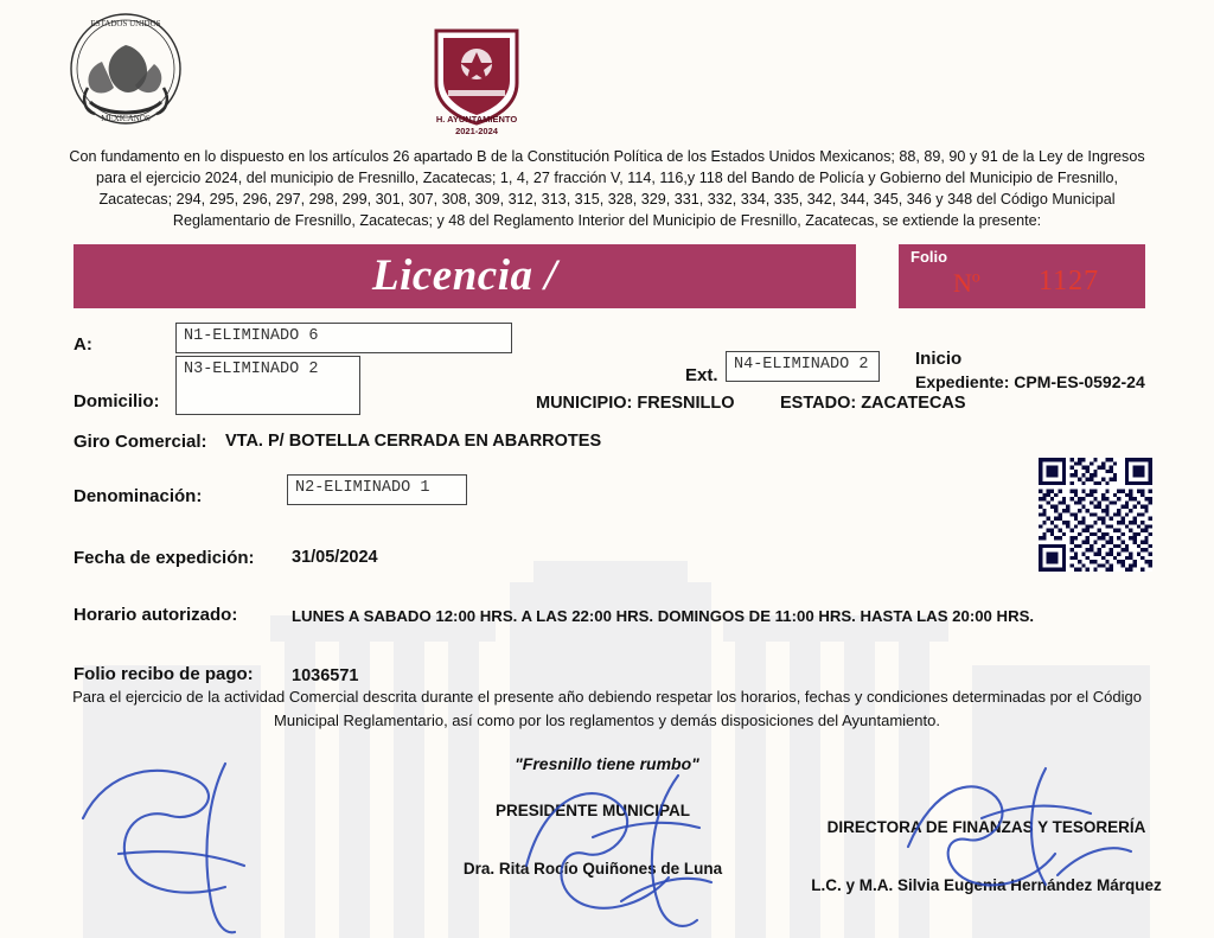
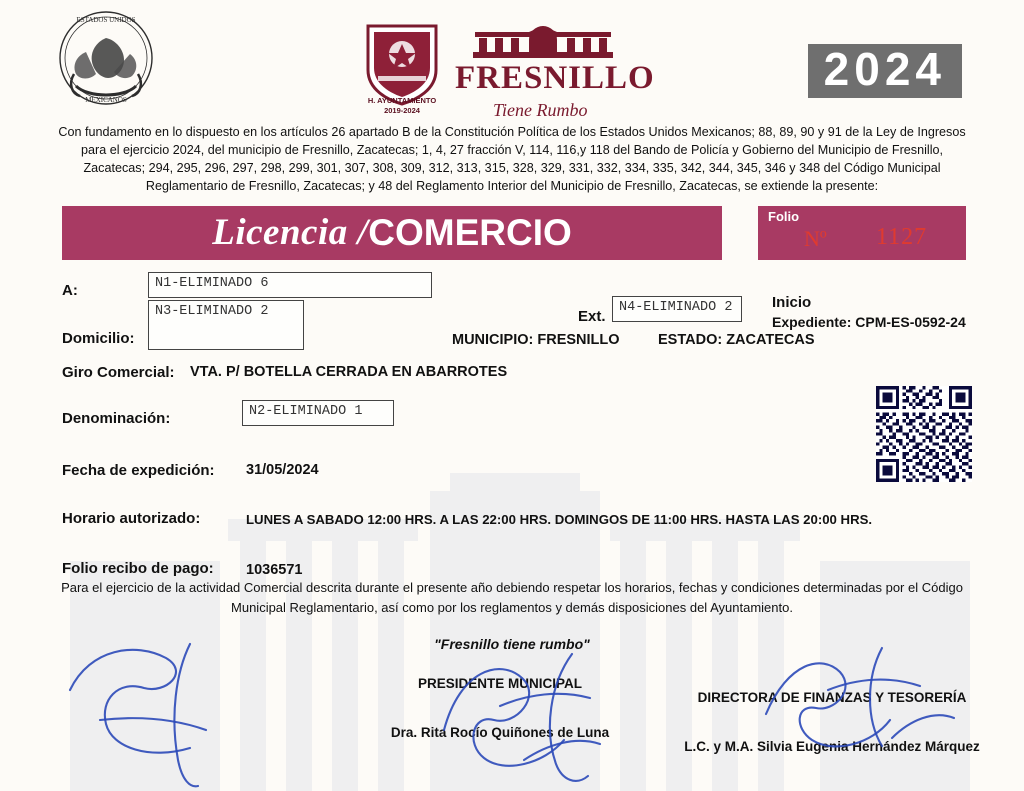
  ESTADOS UNIDOS
  MEXICANOS
  H. AYUNTAMIENTO
- 2021-2024
+ 2019-2024
+ FRESNILLO
+ Tiene Rumbo
+ 2024
  Con fundamento en lo dispuesto en los artículos 26 apartado B de la Constitución Política de los Estados Unidos Mexicanos; 88, 89, 90 y 91 de la Ley de Ingresos para el ejercicio 2024, del municipio de Fresnillo, Zacatecas; 1, 4, 27 fracción V, 114, 116,y 118 del Bando de Policía y Gobierno del Municipio de Fresnillo, Zacatecas; 294, 295, 296, 297, 298, 299, 301, 307, 308, 309, 312, 313, 315, 328, 329, 331, 332, 334, 335, 342, 344, 345, 346 y 348 del Código Municipal Reglamentario de Fresnillo, Zacatecas; y 48 del Reglamento Interior del Municipio de Fresnillo, Zacatecas, se extiende la presente:
  Licencia /
+ COMERCIO
  Folio
  Nº
  1127
  A:
  N1-ELIMINADO 6
  Domicilio:
  N3-ELIMINADO 2
  Ext.
  N4-ELIMINADO 2
  MUNICIPIO: FRESNILLO
  ESTADO: ZACATECAS
  Inicio
  Expediente: CPM-ES-0592-24
  Giro Comercial:
  VTA. P/ BOTELLA CERRADA EN ABARROTES
  Denominación:
  N2-ELIMINADO 1
  Fecha de expedición:
  31/05/2024
  Horario autorizado:
  LUNES A SABADO 12:00 HRS. A LAS 22:00 HRS. DOMINGOS DE 11:00 HRS. HASTA LAS 20:00 HRS.
  Folio recibo de pago:
  1036571
  Para el ejercicio de la actividad Comercial descrita durante el presente año debiendo respetar los horarios, fechas y condiciones determinadas por el Código Municipal Reglamentario, así como por los reglamentos y demás disposiciones del Ayuntamiento.
  "Fresnillo tiene rumbo"
  PRESIDENTE MUNICIPAL
  Dra. Rita Rocío Quiñone de Luna
  DIRECTORA DE FINANZAS Y TESORERÍA
  L.C. y M.A. Silvia Eug Hernández Márquez
